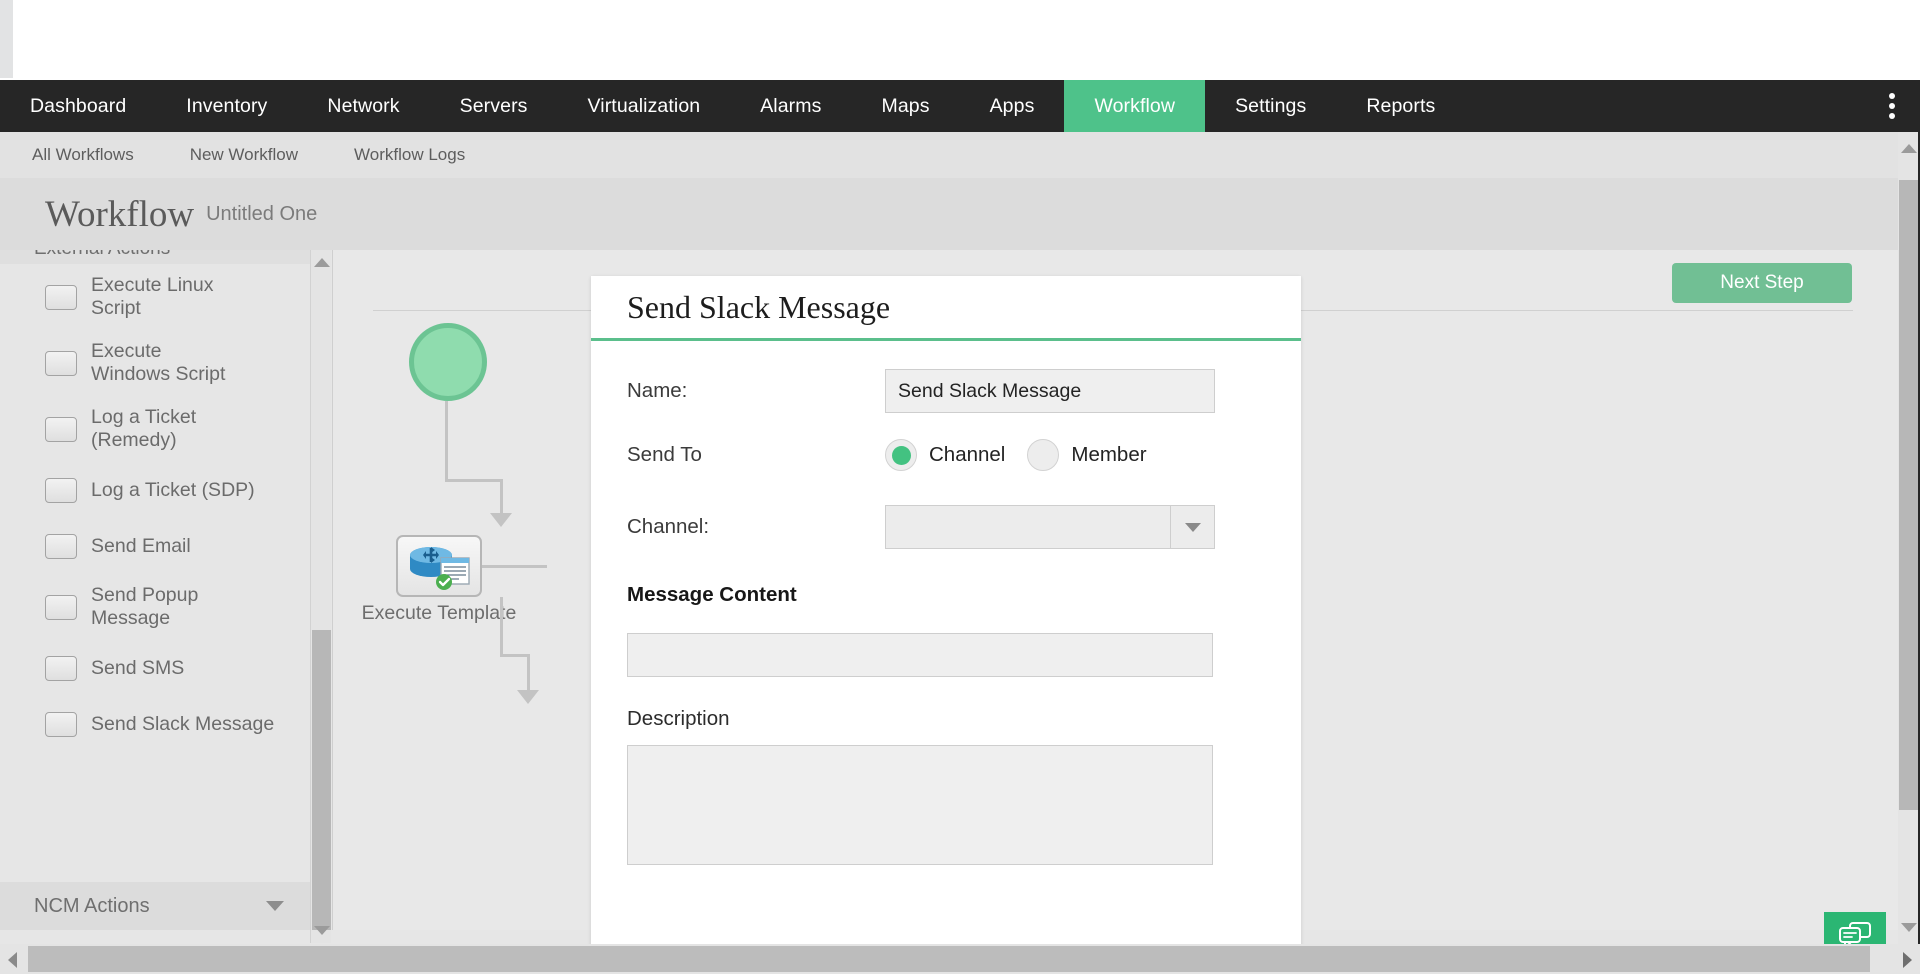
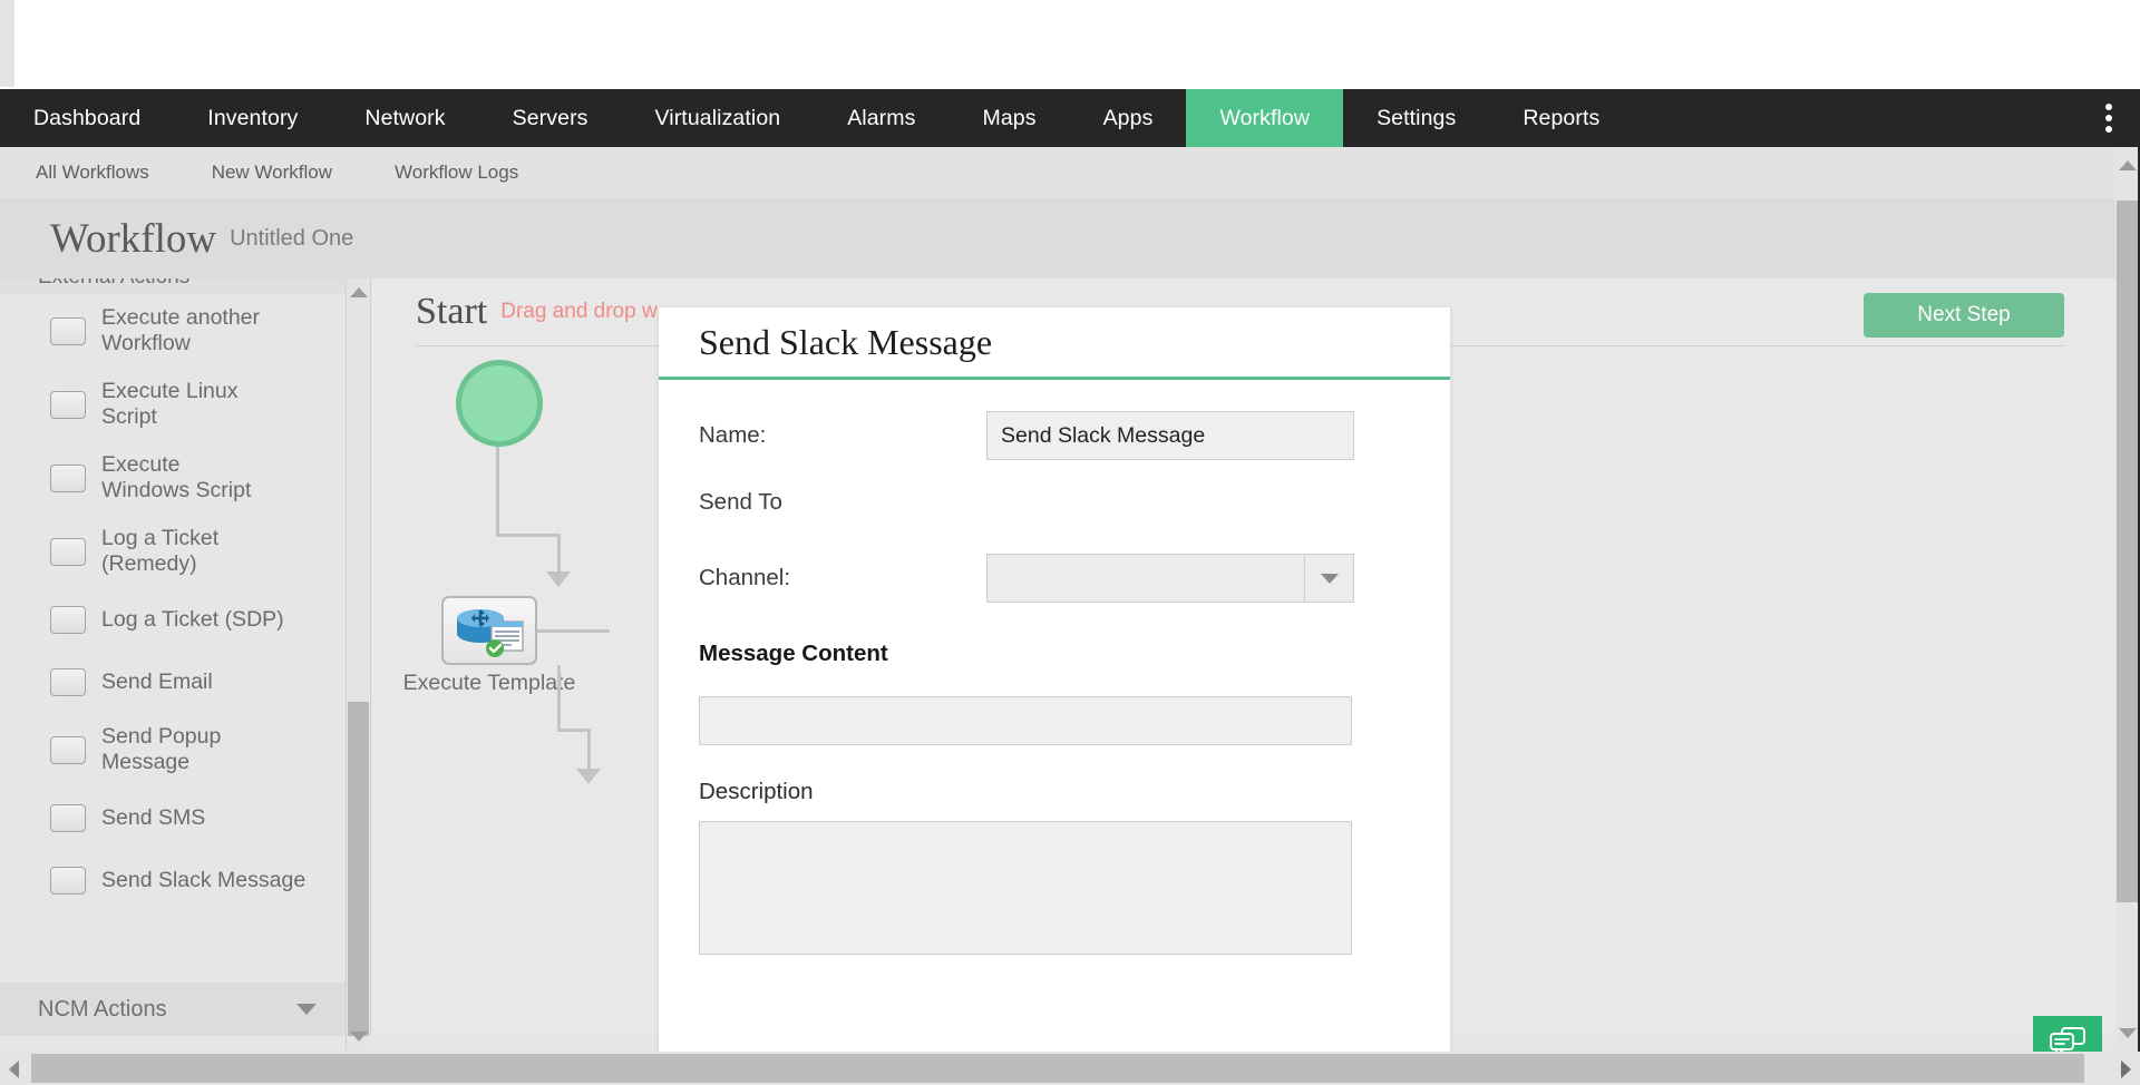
  Dashboard
  Inventory
  Network
  Servers
  Virtualization
  Alarms
  Maps
  Apps
  Workflow
  Settings
  Reports
  All Workflows
  New Workflow
  Workflow Logs
  Workflow
  Untitled One
+ Execute another Workflow
  Execute Linux Script
  Execute Windows Script
  Log a Ticket (Remedy)
  Log a Ticket (SDP)
  Send Email
  Send Popup Message
  Send SMS
  Send Slack Message
  NCM Actions
+ Start
+ Drag and drop w
  Next Step
  Execute Templae
  Send Slack Message
  Name:
  Send Slack Message
  Send To
- Channel
- Member
  Channel:
  Message Content
  Description
